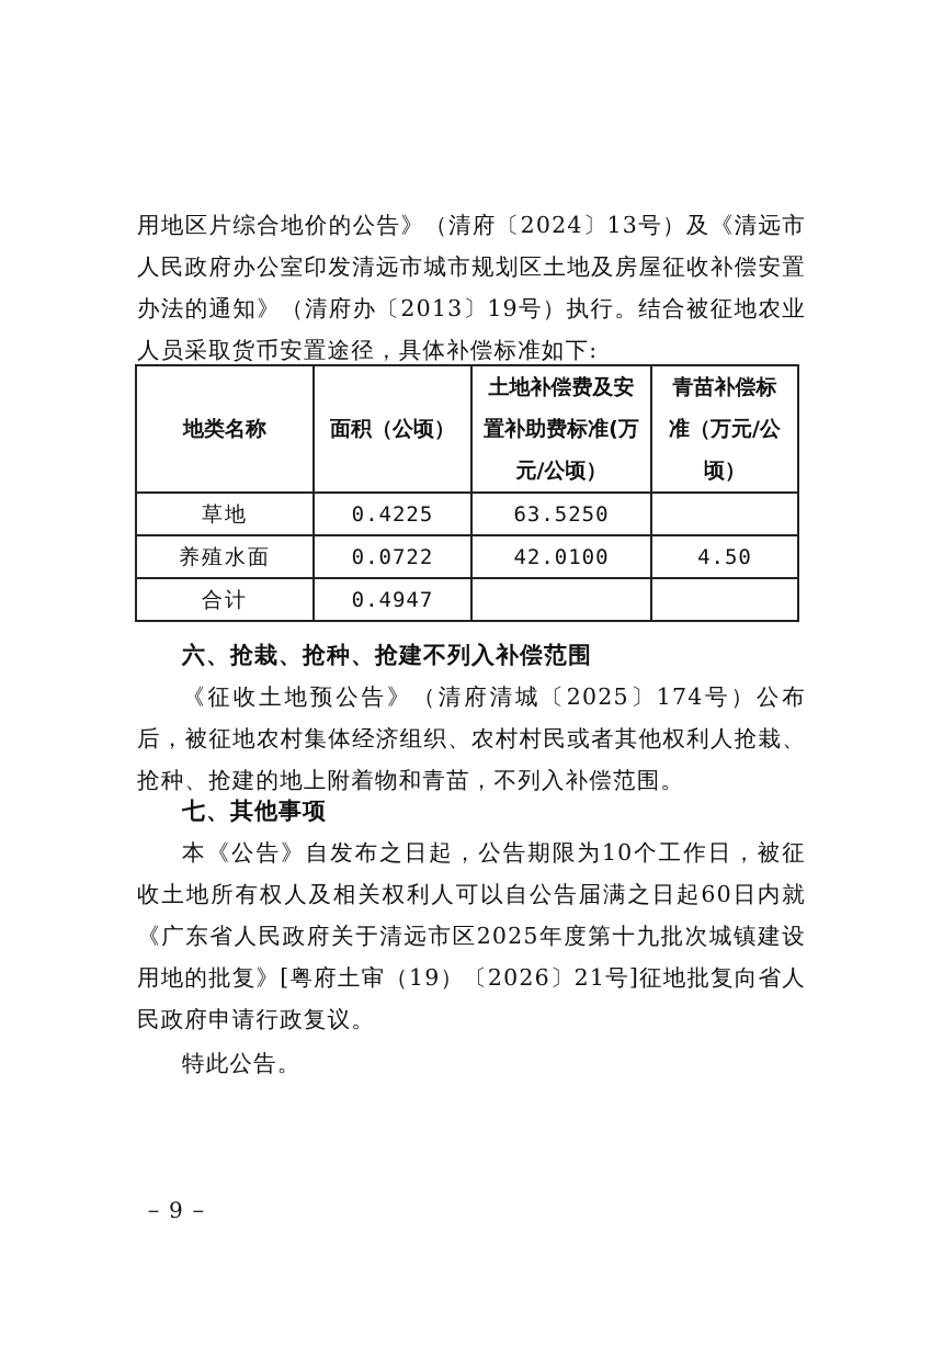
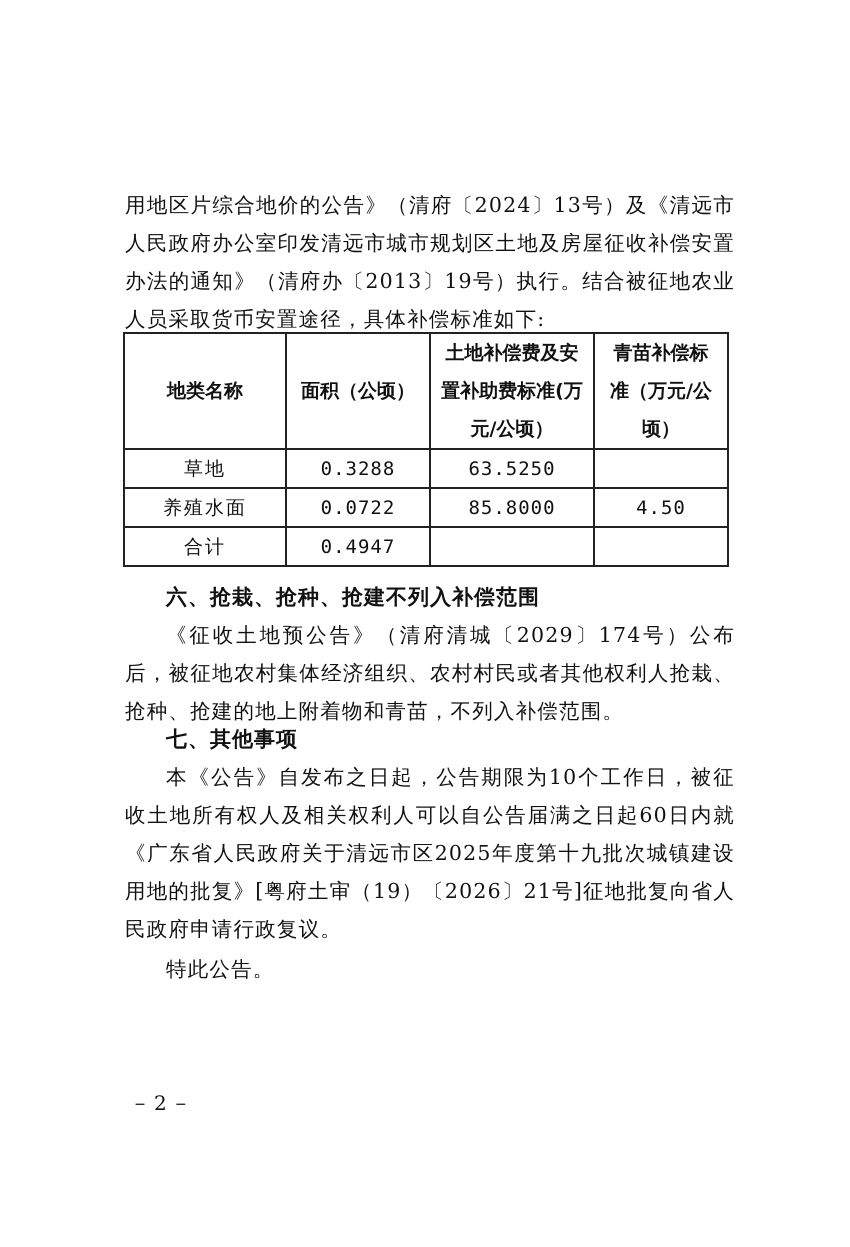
  用地区片综合地价的公告》（清府〔2024〕13号）及《清远市人民政府办公室印发清远市城市规划区土地及房屋征收补偿安置办法的通知》（清府办〔2013〕19号）执行。结合被征地农业人员采取货币安置途径，具体补偿标准如下:
  地类名称	面积（公顷）	土地补偿费及安置补助费标准(万元/公顷）	青苗补偿标准（万元/公顷）
- 草地	0.4225	63.5250
+ 草地	0.3288	63.5250
- 养殖水面	0.0722	42.0100	4.50
+ 养殖水面	0.0722	85.8000	4.50
  合计	0.4947
  六、抢栽、抢种、抢建不列入补偿范围
- 《征收土地预公告》（清府清城〔2025〕174号）公布后，被征地农村集体经济组织、农村村民或者其他权利人抢栽、抢种、抢建的地上附着物和青苗，不列入补偿范围。
+ 《征收土地预公告》（清府清城〔2029〕174号）公布后，被征地农村集体经济组织、农村村民或者其他权利人抢栽、抢种、抢建的地上附着物和青苗，不列入补偿范围。
  七、其他事项
  本《公告》自发布之日起，公告期限为10个工作日，被征收土地所有权人及相关权利人可以自公告届满之日起60日内就《广东省人民政府关于清远市区2025年度第十九批次城镇建设用地的批复》[粤府土审（19）〔2026〕21号]征地批复向省人民政府申请行政复议。
  特此公告。
- －9－
+ －2－
